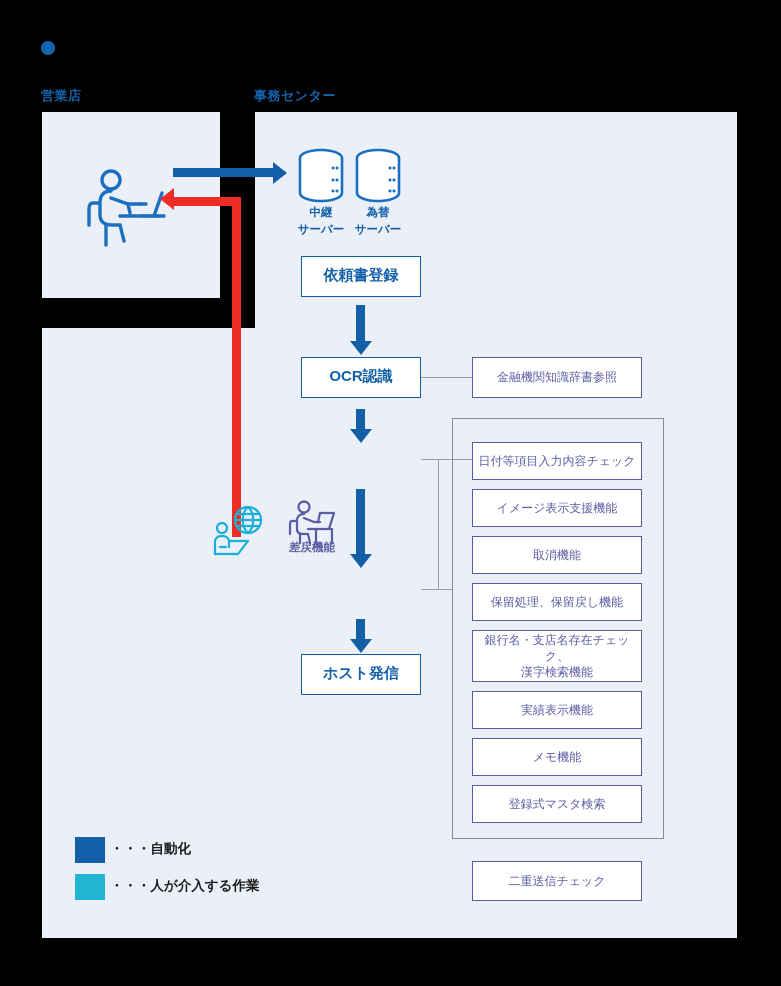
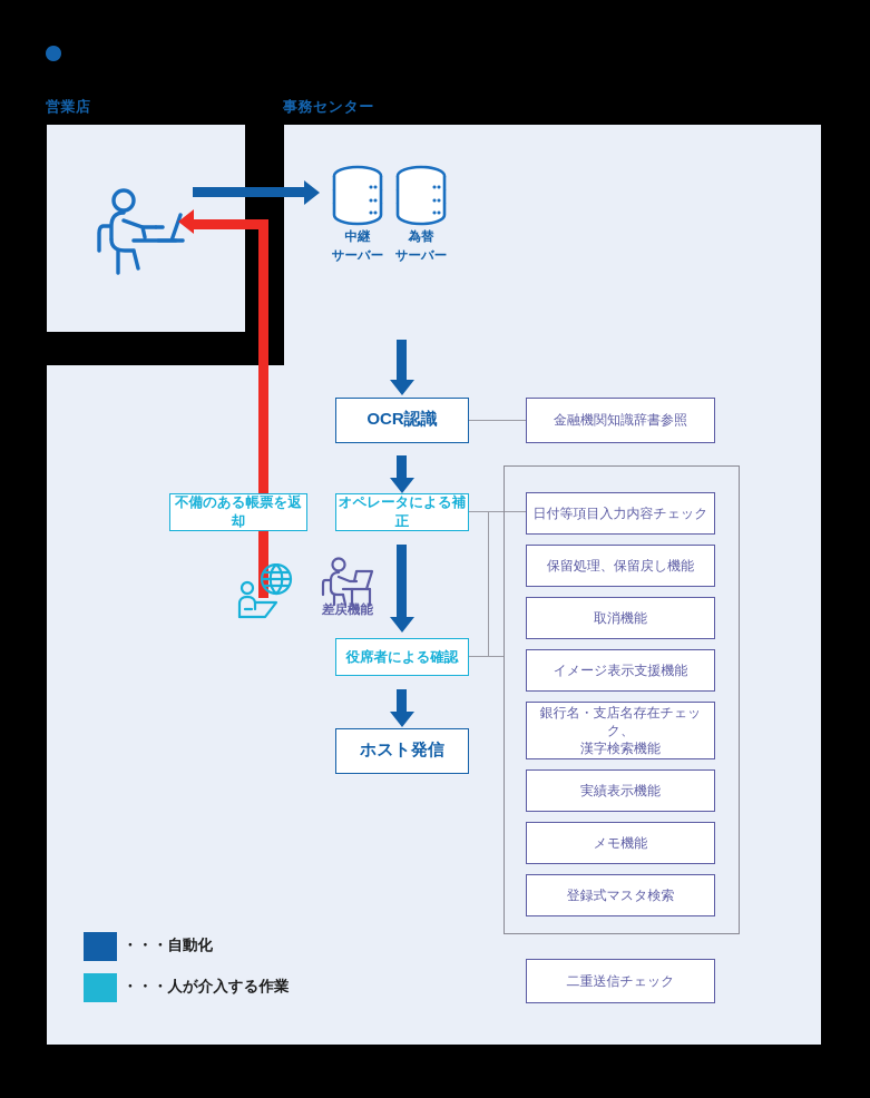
  営業店
  事務センター
  中継
  サーバー
  為替
  サーバー
- 依頼書登録
  OCR認識
  金融機関知識辞書参照
+ オペレータによる補正
+ 不備のある帳票を返却
+ 役席者による確認
  ホスト発信
  差戻機能
  日付等項目入力内容チェック
- イメージ表示支援機能
+ 保留処理、保留戻し機能
  取消機能
- 保留処理、保留戻し機能
+ イメージ表示支援機能
  銀行名・支店名存在チェック、
  漢字検索機能
  実績表示機能
  メモ機能
  登録式マスタ検索
  二重送信チェック
  ・・・自動化
  ・・・人が介入する作業
